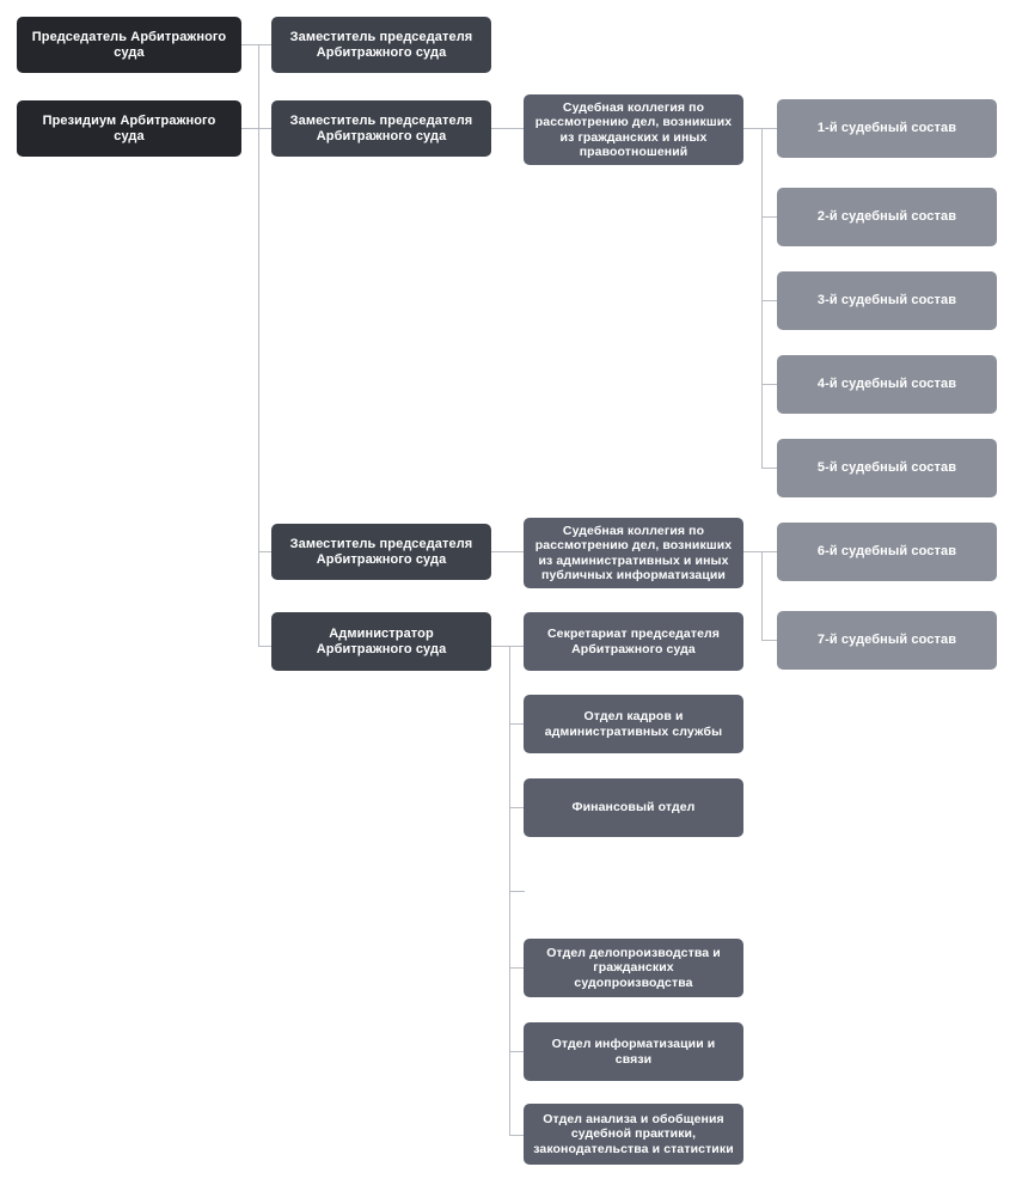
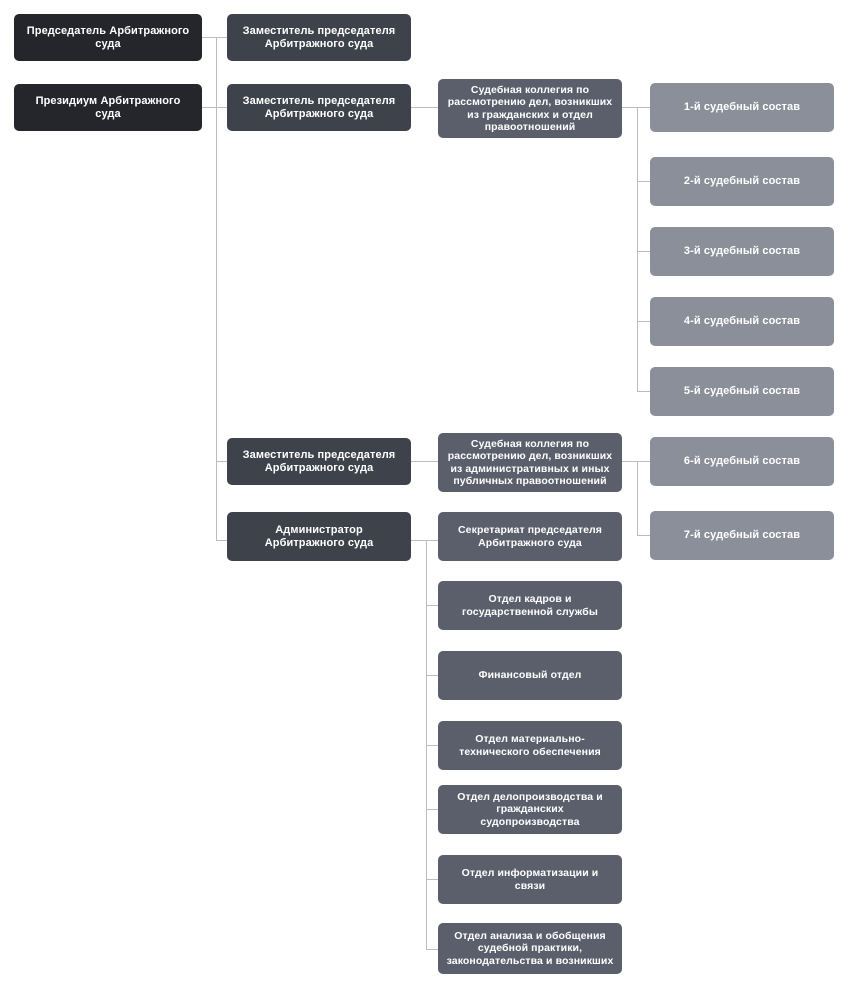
  Председатель Арбитражного суда
  Президиум Арбитражного суда
  Заместитель председателя Арбитражного суда
  Заместитель председателя Арбитражного суда
  Заместитель председателя Арбитражного суда
  Администратор Арбитражного суда
- Судебная коллегия по рассмотрению дел, возникших из гражданских и иных правоотношений
+ Судебная коллегия по рассмотрению дел, возникших из гражданских и отдел правоотношений
- Судебная коллегия по рассмотрению дел, возникших из административных и иных публичных информатизации
+ Судебная коллегия по рассмотрению дел, возникших из административных и иных публичных правоотношений
  Секретариат председателя Арбитражного суда
- Отдел кадров и административных службы
+ Отдел кадров и государственной службы
  Финансовый отдел
+ Отдел материально-технического обеспечения
  Отдел делопроизводства и гражданских судопроизводства
  Отдел информатизации и связи
- Отдел анализа и обобщения судебной практики, законодательства и статистики
+ Отдел анализа и обобщения судебной практики, законодательства и возникших
  1-й судебный состав
  2-й судебный состав
  3-й судебный состав
  4-й судебный состав
  5-й судебный состав
  6-й судебный состав
  7-й судебный состав
